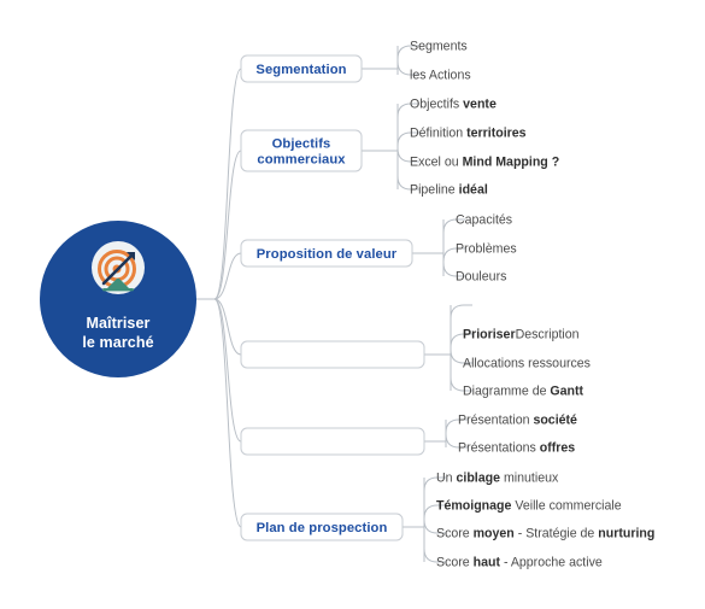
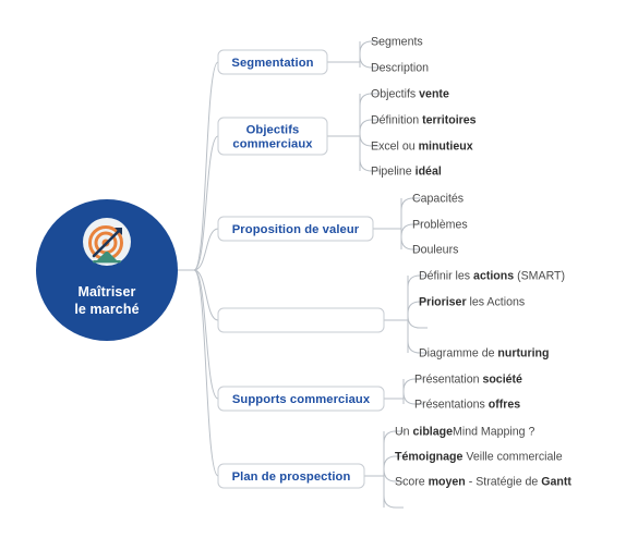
  Maîtriser
  le marché
  Segmentation
  Objectifs
  commerciaux
  Proposition de valeur
+ Supports commerciaux
  Plan de prospection
  Segments
- les Actions
+ Description
  Objectifs vente
  Définition territoires
- Excel ou Mind Mapping ?
+ Excel ou minutieux
  Pipeline idéal
  Capacités
  Problèmes
  Douleurs
+ Définir les actions (SMART)
- PrioriserDescription
+ Prioriser les Actions
- Allocations ressources
- Diagramme de Gantt
+ Diagramme de nurturing
  Présentation société
  Présentations offres
- Un ciblage minutieux
+ Un ciblageMind Mapping ?
  Témoignage Veille commerciale
- Score moyen - Stratégie de nurturing
+ Score moyen - Stratégie de Gantt
- Score haut - Approche active
